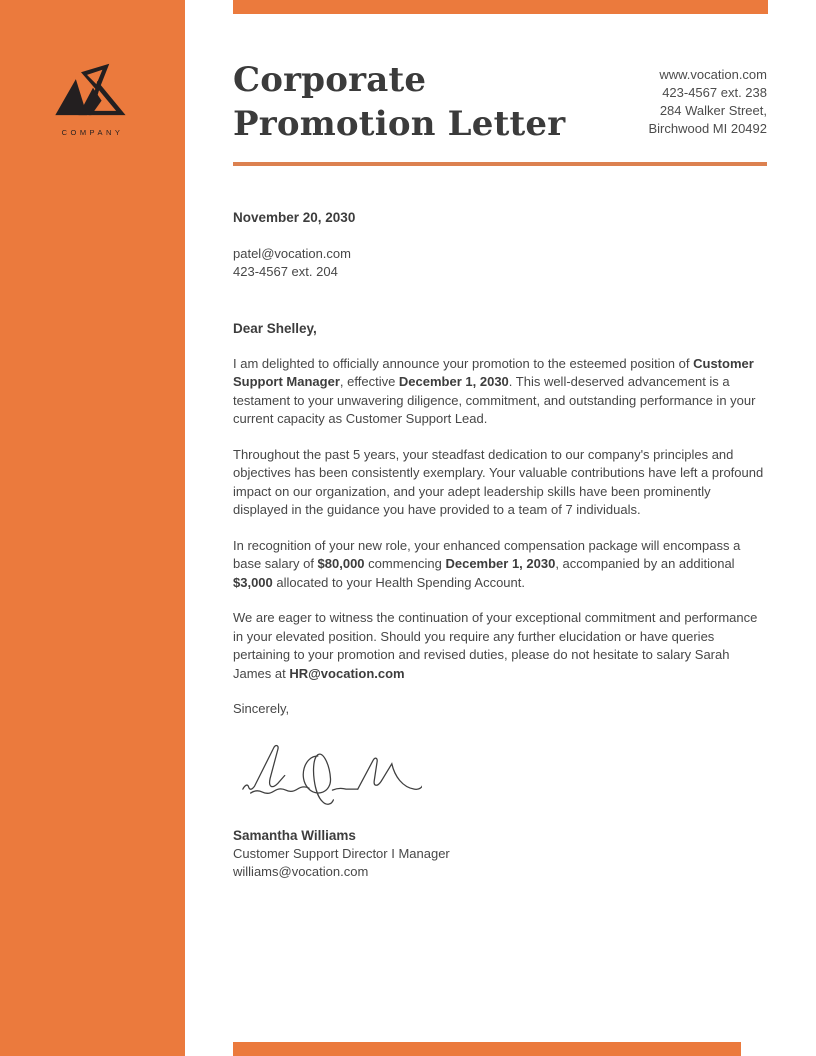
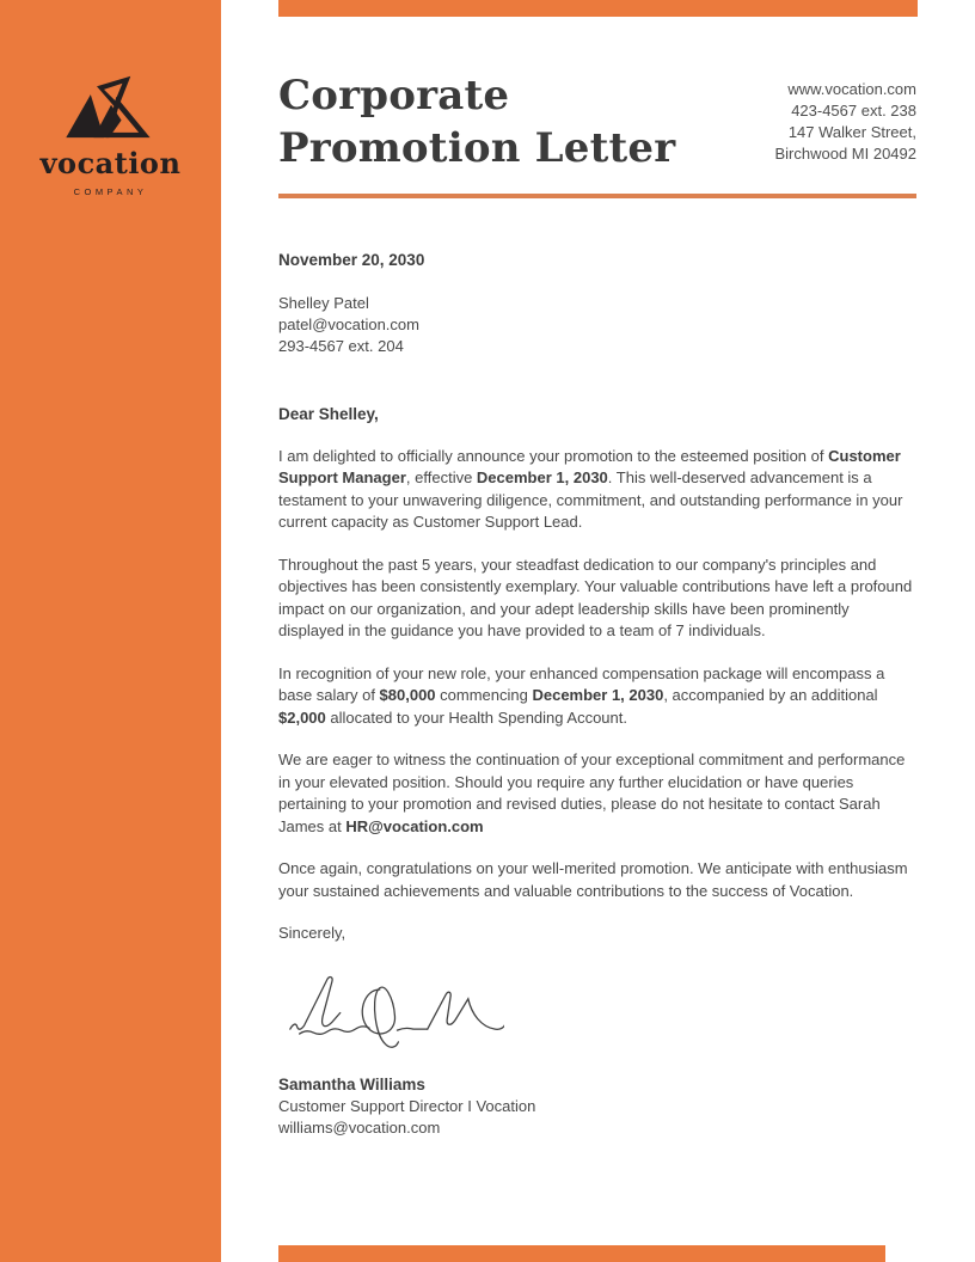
+ vocation
  COMPANY
  Corporate
  Promotion Letter
  www.vocation.com
  423-4567 ext. 238
- 284 Walker Street,
+ 147 Walker Street,
  Birchwood MI 20492
  November 20, 2030
+ Shelley Patel
  patel@vocation.com
- 423-4567 ext. 204
+ 293-4567 ext. 204
  Dear Shelley,
  I am delighted to officially announce your promotion to the esteemed position of Customer Support Manager, effective December 1, 2030. This well-deserved advancement is a testament to your unwavering diligence, commitment, and outstanding performance in your current capacity as Customer Support Lead.
  Throughout the past 5 years, your steadfast dedication to our company's principles and objectives has been consistently exemplary. Your valuable contributions have left a profound impact on our organization, and your adept leadership skills have been prominently displayed in the guidance you have provided to a team of 7 individuals.
- In recognition of your new role, your enhanced compensation package will encompass a base salary of $80,000 commencing December 1, 2030, accompanied by an additional $3,000 allocated to your Health Spending Account.
+ In recognition of your new role, your enhanced compensation package will encompass a base salary of $80,000 commencing December 1, 2030, accompanied by an additional $2,000 allocated to your Health Spending Account.
- We are eager to witness the continuation of your exceptional commitment and performance in your elevated position. Should you require any further elucidation or have queries pertaining to your promotion and revised duties, please do not hesitate to salary Sarah James at HR@vocation.com
+ We are eager to witness the continuation of your exceptional commitment and performance in your elevated position. Should you require any further elucidation or have queries pertaining to your promotion and revised duties, please do not hesitate to contact Sarah James at HR@vocation.com
+ Once again, congratulations on your well-merited promotion. We anticipate with enthusiasm your sustained achievements and valuable contributions to the success of Vocation.
  Sincerely,
  Samantha Williams
- Customer Support Director I Manager
+ Customer Support Director I Vocation
  williams@vocation.com
